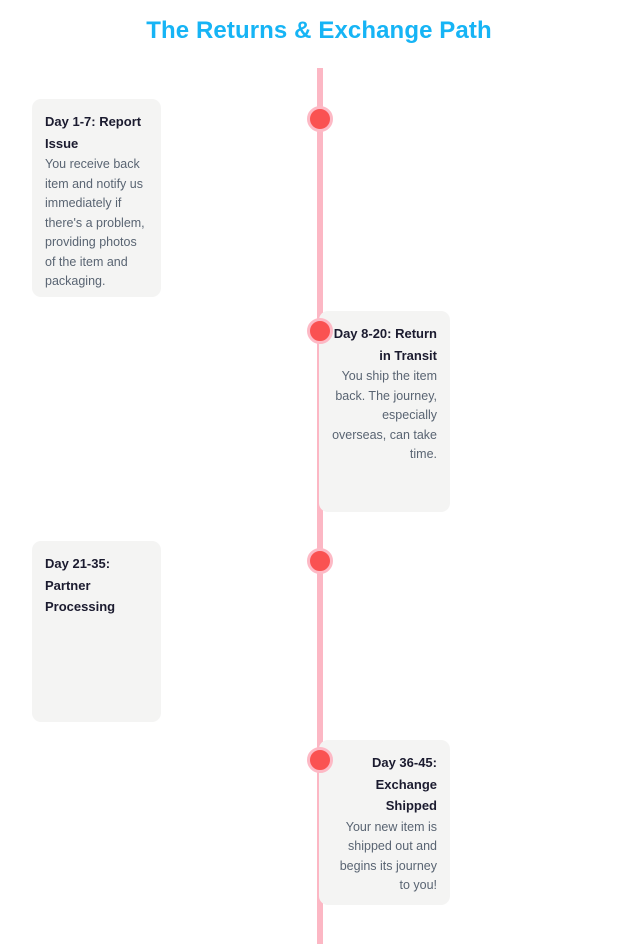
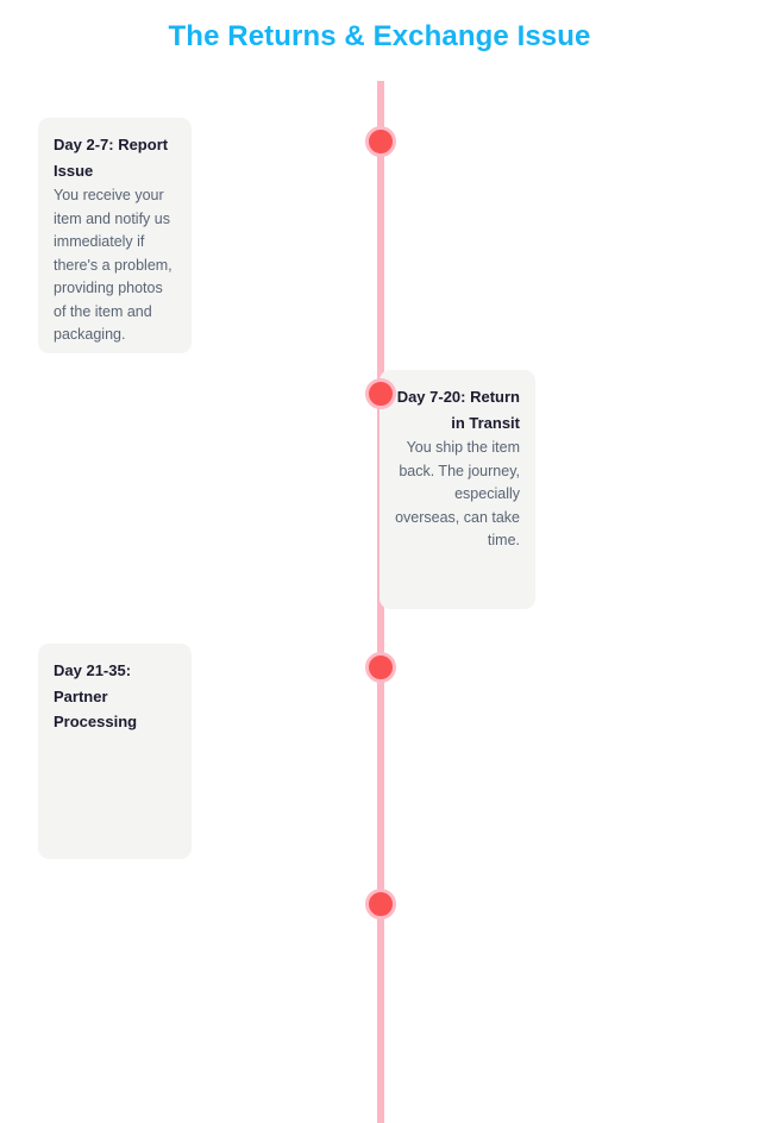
- The Returns & Exchange Path
+ The Returns & Exchange Issue
- Day 1-7: Report Issue
+ Day 2-7: Report Issue
- You receive back item and notify us immediately if there's a problem, providing photos of the item and packaging.
+ You receive your item and notify us immediately if there's a problem, providing photos of the item and packaging.
- Day 8-20: Return in Transit
+ Day 7-20: Return in Transit
  You ship the item back. The journey, especially overseas, can take time.
  Day 21-35: Partner Processing
- Day 36-45: Exchange Shipped
- Your new item is shipped out and begins its journey to you!
